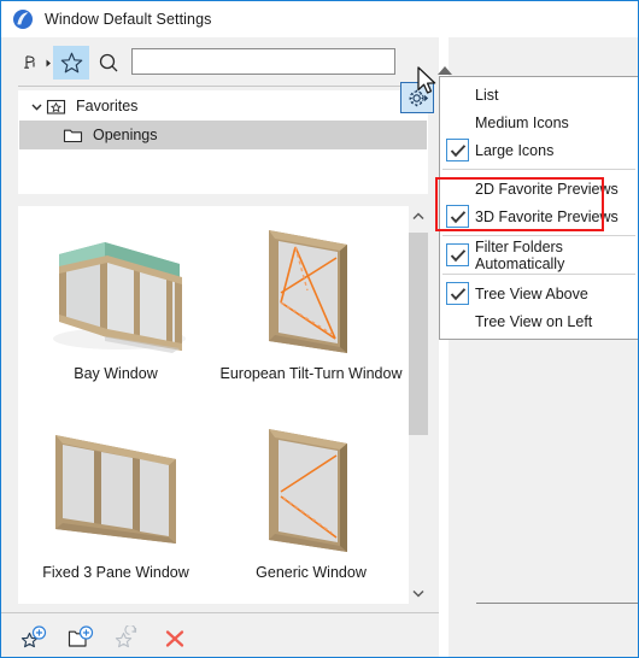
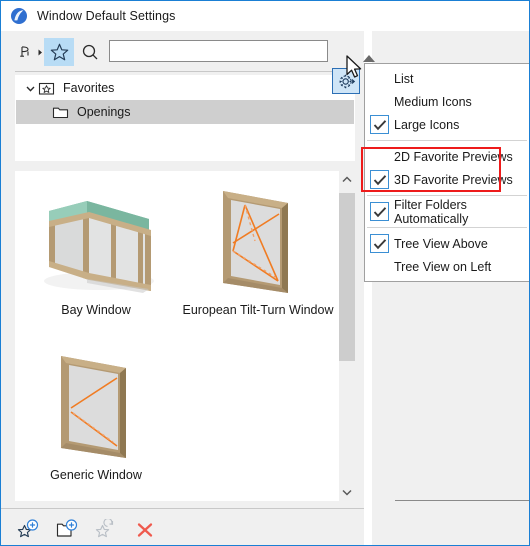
  Window Default Settings
  Favorites
  Openings
  Bay Window
  European Tilt-Turn Window
- Fixed 3 Pane Window
  Generic Window
  List
  Medium Icons
  Large Icons
  2D Favorite Previews
  3D Favorite Previews
  Filter Folders Automatically
  Tree View Above
  Tree View on Left
